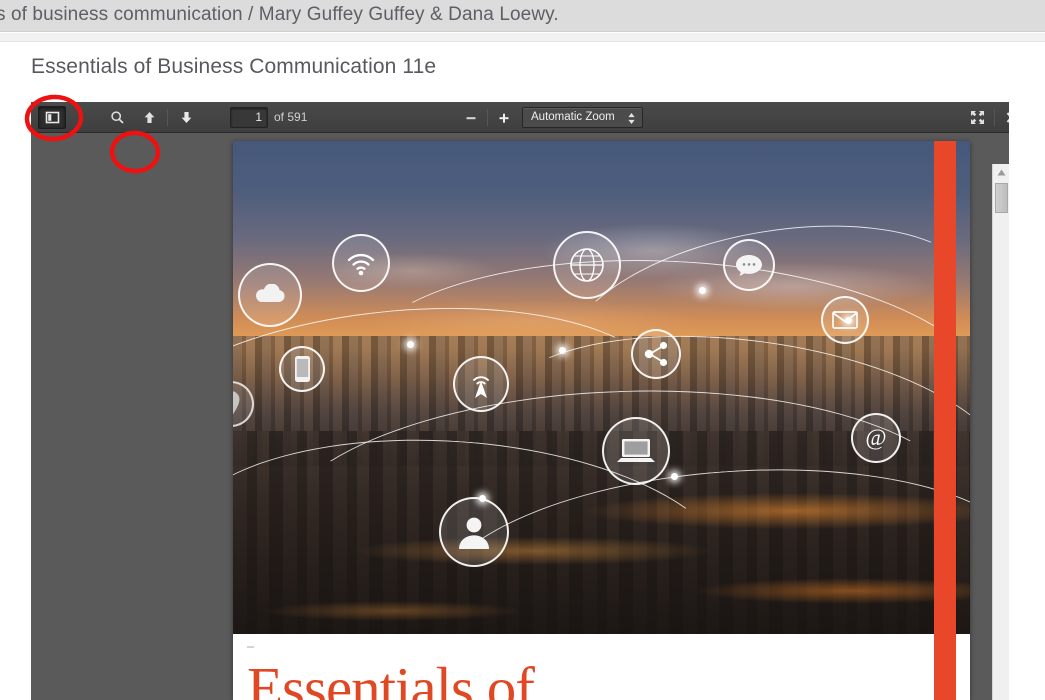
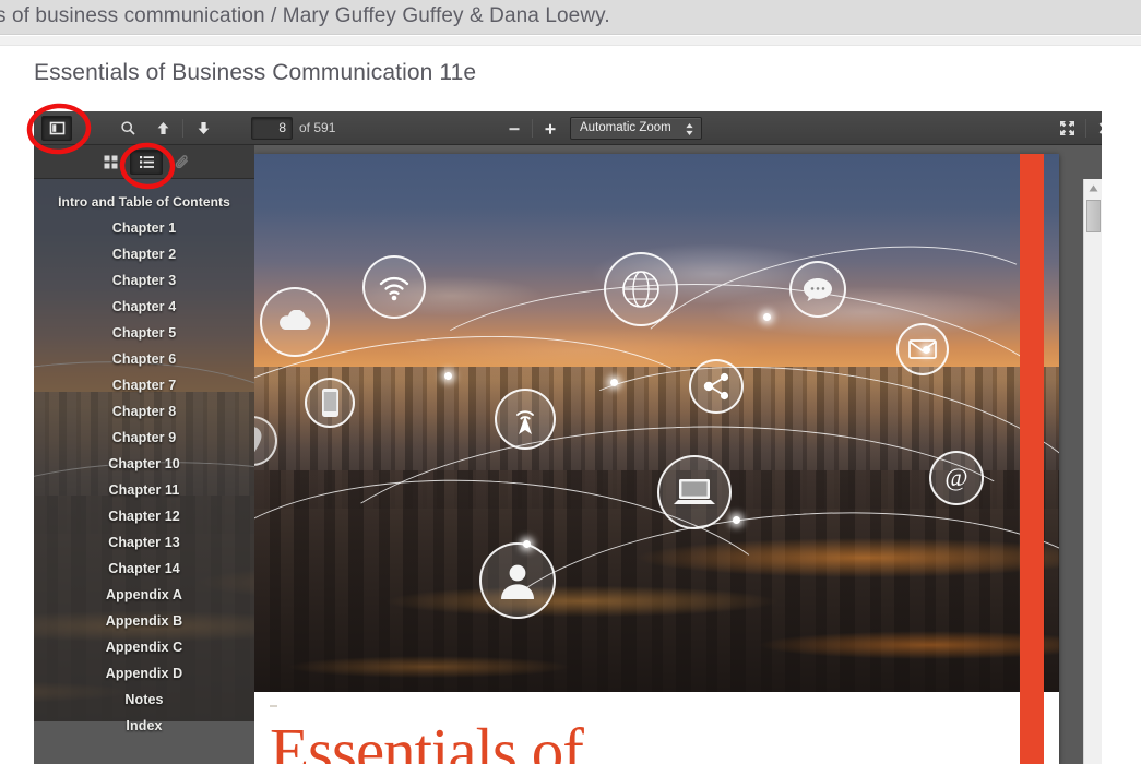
  s of business communication / Mary Guffey Guffey & Dana Loewy.
  Essentials of Business Communication 11e
- 1
+ 8
  of 591
  Automatic Zoom
  @
  Essentials of
+ Intro and Table of Contents
+ Chapter 1
+ Chapter 2
+ Chapter 3
+ Chapter 4
+ Chapter 5
+ Chapter 6
+ Chapter 7
+ Chapter 8
+ Chapter 9
+ Chapter 10
+ Chapter 11
+ Chapter 12
+ Chapter 13
+ Chapter 14
+ Appendix A
+ Appendix B
+ Appendix C
+ Appendix D
+ Notes
+ Index
